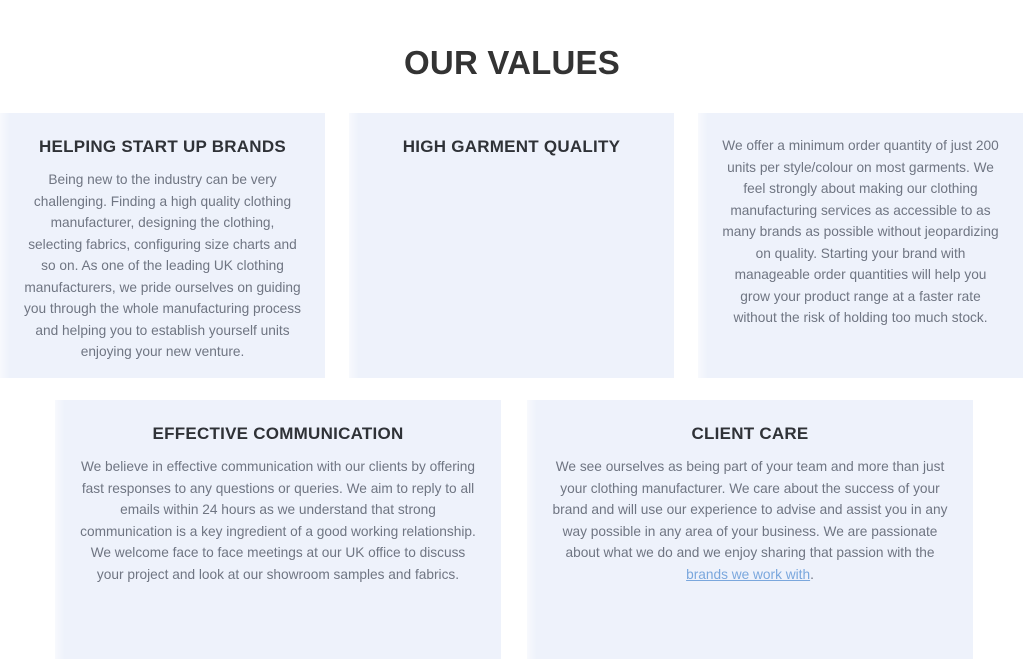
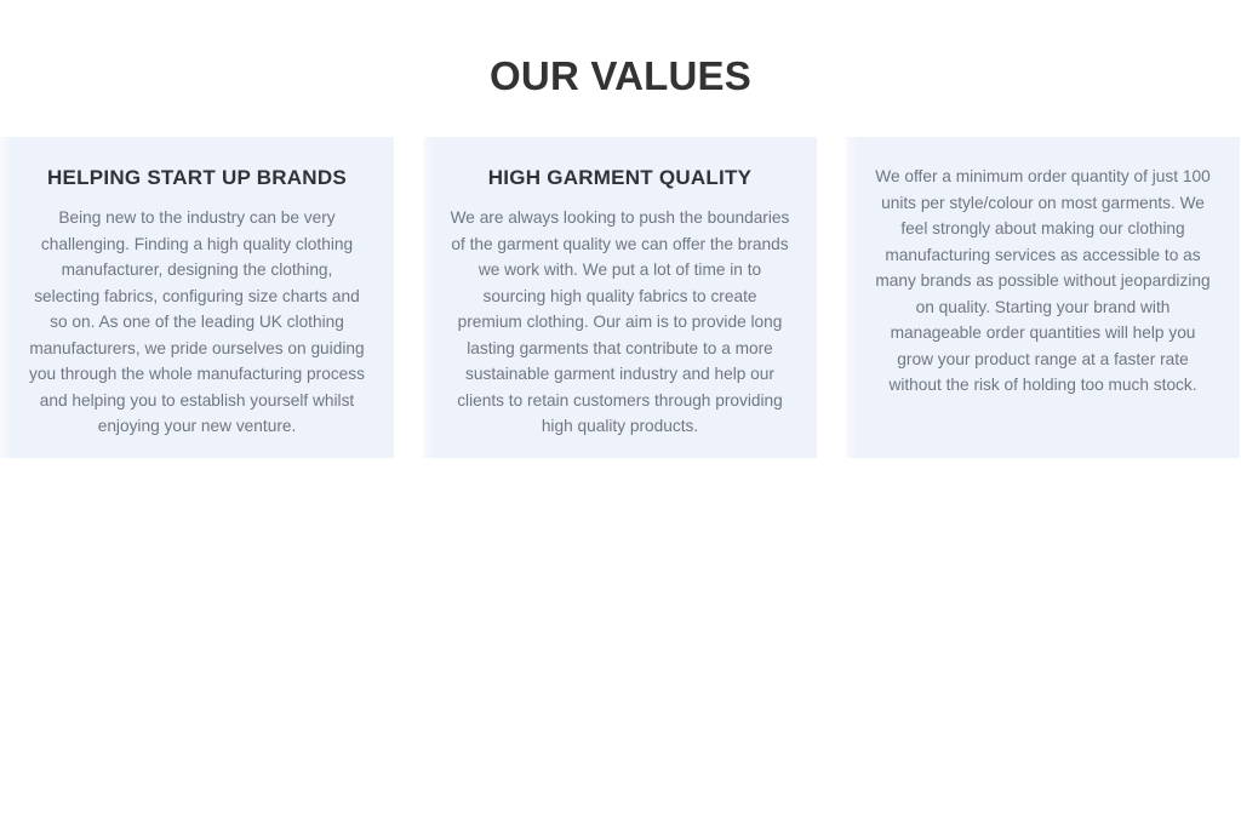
  OUR VALUES
  HELPING START UP BRANDS
- Being new to the industry can be very challenging. Finding a high quality clothing manufacturer, designing the clothing, selecting fabrics, configuring size charts and so on. As one of the leading UK clothing manufacturers, we pride ourselves on guiding you through the whole manufacturing process and helping you to establish yourself units enjoying your new venture.
+ Being new to the industry can be very challenging. Finding a high quality clothing manufacturer, designing the clothing, selecting fabrics, configuring size charts and so on. As one of the leading UK clothing manufacturers, we pride ourselves on guiding you through the whole manufacturing process and helping you to establish yourself whilst enjoying your new venture.
  HIGH GARMENT QUALITY
+ We are always looking to push the boundaries of the garment quality we can offer the brands we work with. We put a lot of time in to sourcing high quality fabrics to create premium clothing. Our aim is to provide long lasting garments that contribute to a more sustainable garment industry and help our clients to retain customers through providing high quality products.
- We offer a minimum order quantity of just 200 units per style/colour on most garments. We feel strongly about making our clothing manufacturing services as accessible to as many brands as possible without jeopardizing on quality. Starting your brand with manageable order quantities will help you grow your product range at a faster rate without the risk of holding too much stock.
+ We offer a minimum order quantity of just 100 units per style/colour on most garments. We feel strongly about making our clothing manufacturing services as accessible to as many brands as possible without jeopardizing on quality. Starting your brand with manageable order quantities will help you grow your product range at a faster rate without the risk of holding too much stock.
- EFFECTIVE COMMUNICATION
- We believe in effective communication with our clients by offering fast responses to any questions or queries. We aim to reply to all emails within 24 hours as we understand that strong communication is a key ingredient of a good working relationship. We welcome face to face meetings at our UK office to discuss your project and look at our showroom samples and fabrics.
- CLIENT CARE
- We see ourselves as being part of your team and more than just your clothing manufacturer. We care about the success of your brand and will use our experience to advise and assist you in any way possible in any area of your business. We are passionate about what we do and we enjoy sharing that passion with the brands we work with.
